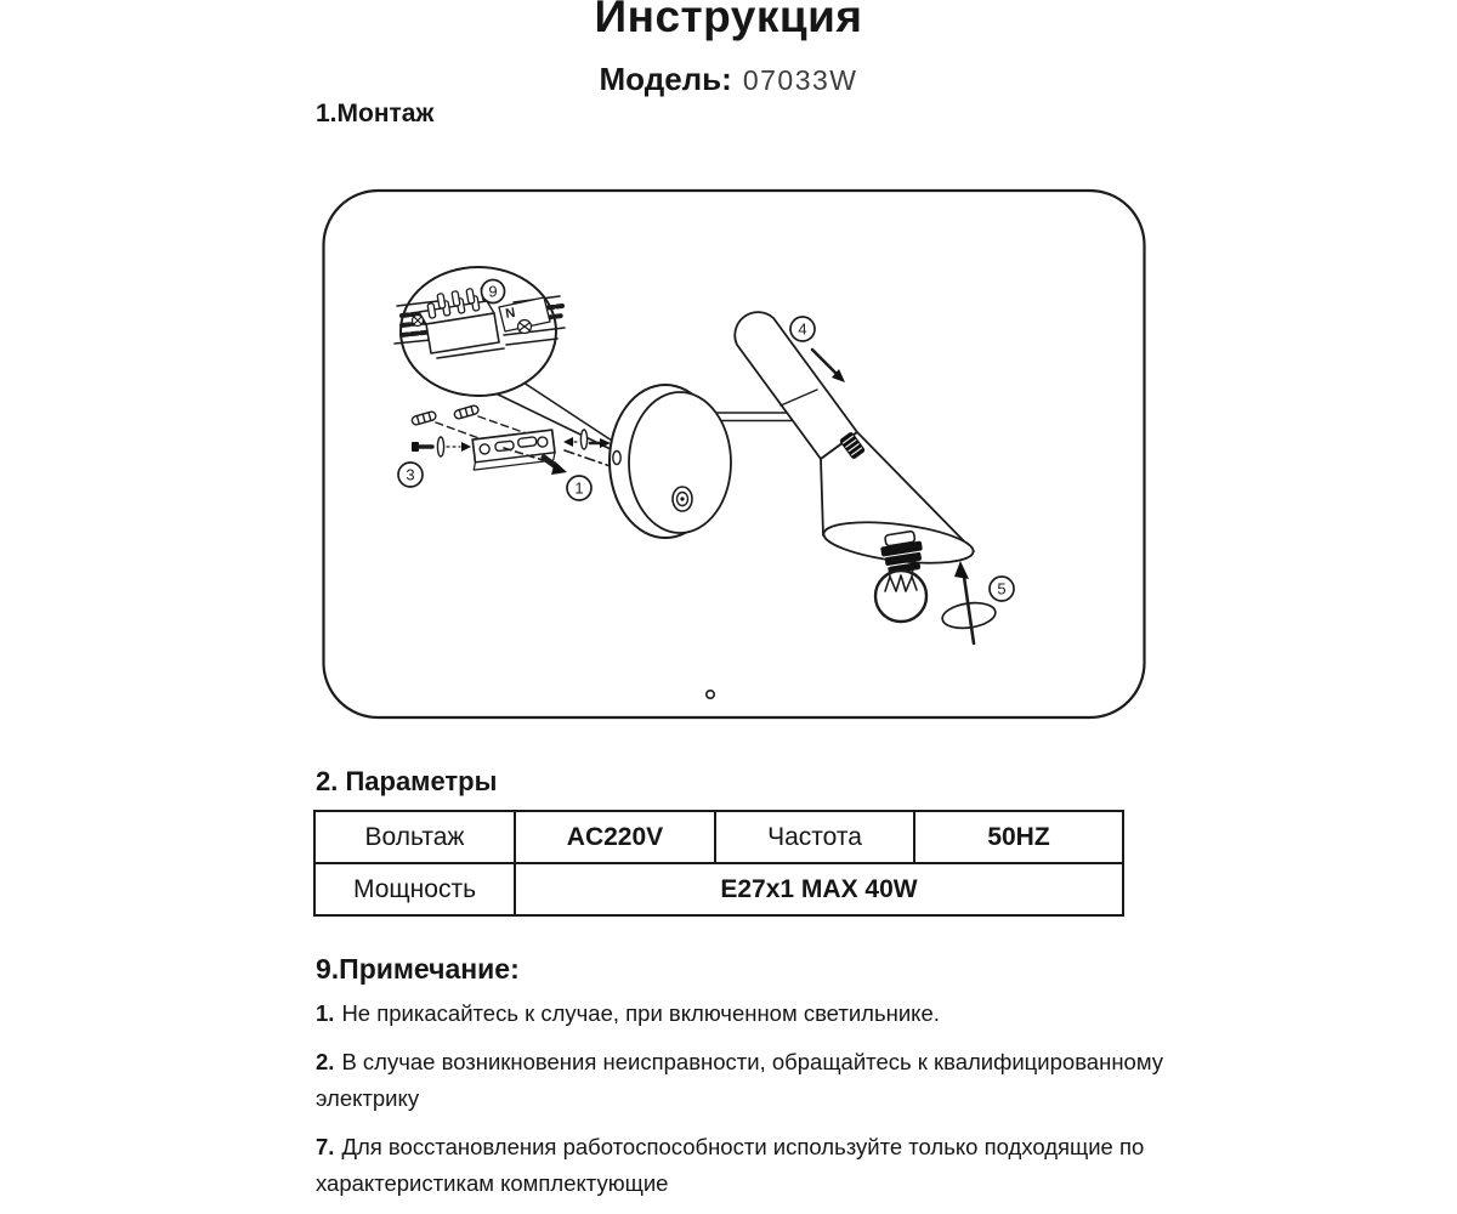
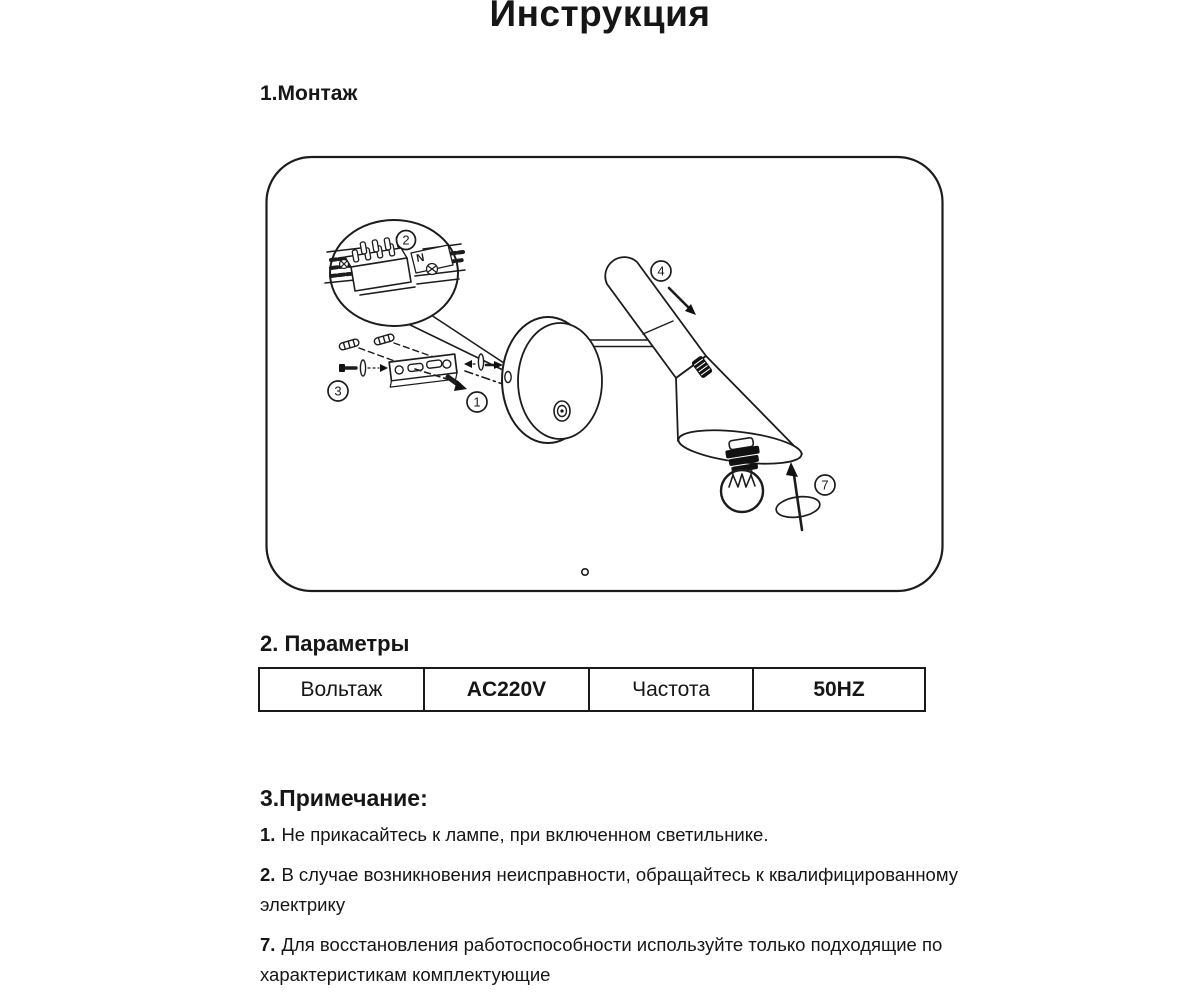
  Инструкция
- Модель: 07033W
  1.Монтаж
- 9
+ 2
  3
  1
  4
- 5
+ 7
  2. Параметры
  Вольтаж	AC220V	Частота	50HZ
- Мощность	E27x1 MAX 40W
- 9.Примечание:
+ 3.Примечание:
- 1. Не прикасайтесь к случае, при включенном светильнике.
+ 1. Не прикасайтесь к лампе, при включенном светильнике.
  2. В случае возникновения неисправности, обращайтесь к квалифицированному
  электрику
  7. Для восстановления работоспособности используйте только подходящие по
  характеристикам комплектующие
